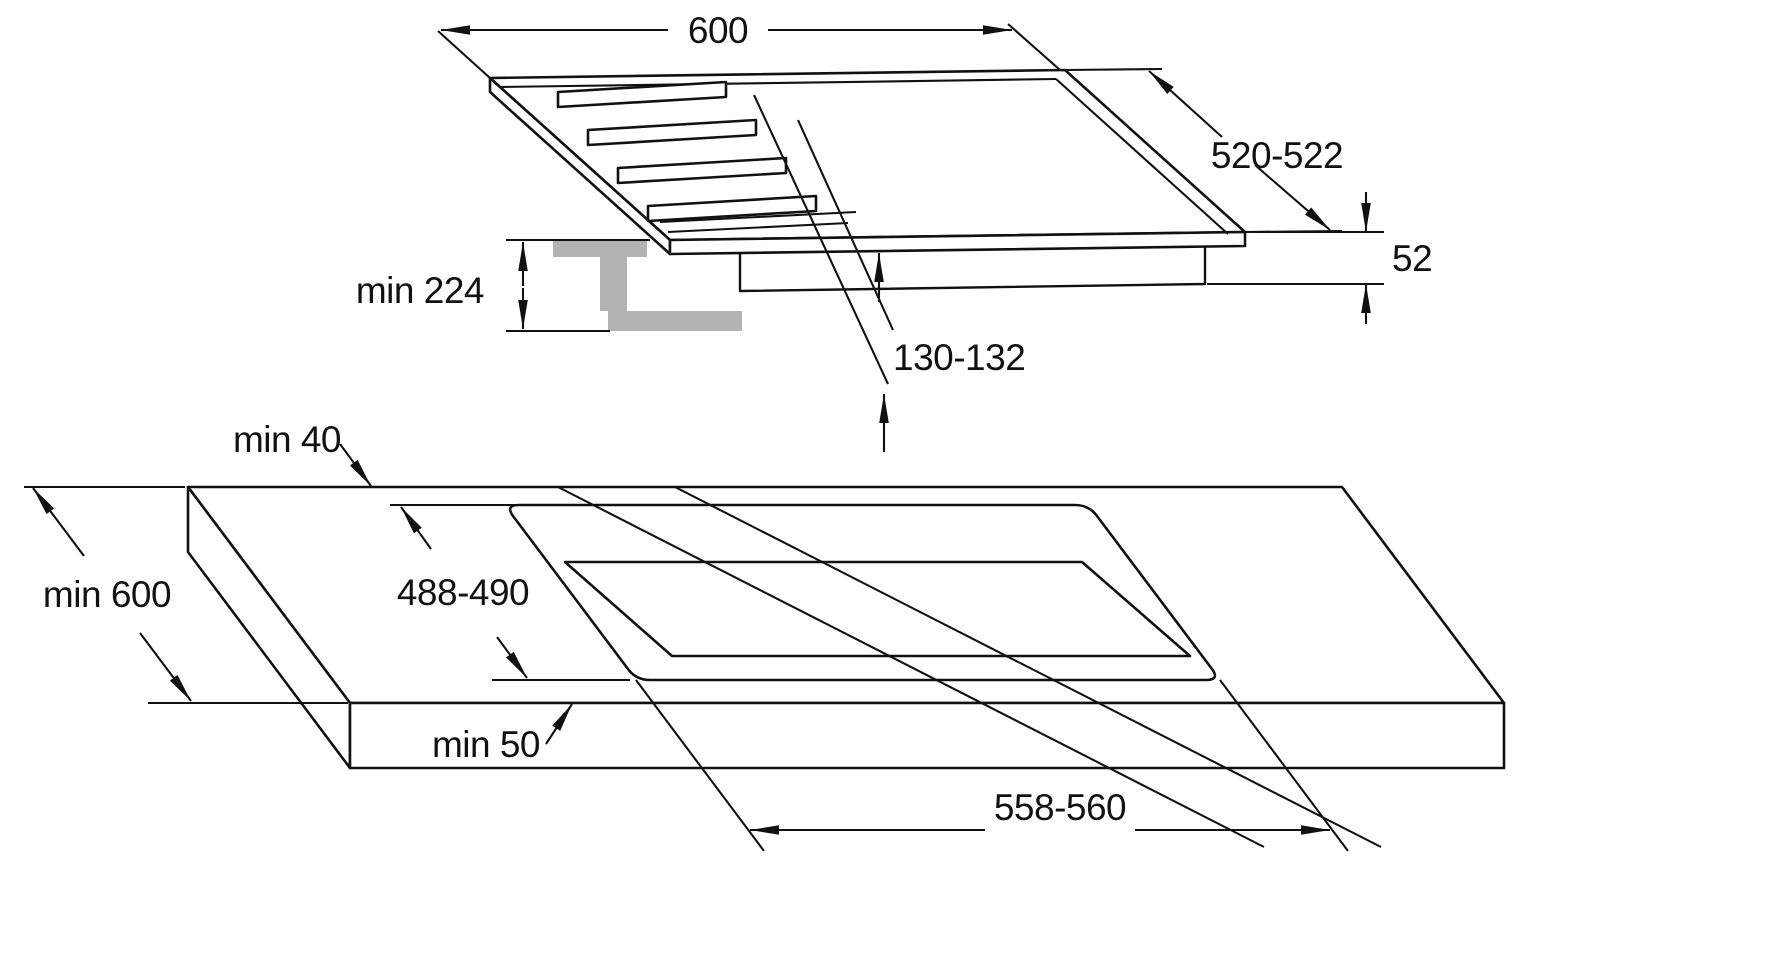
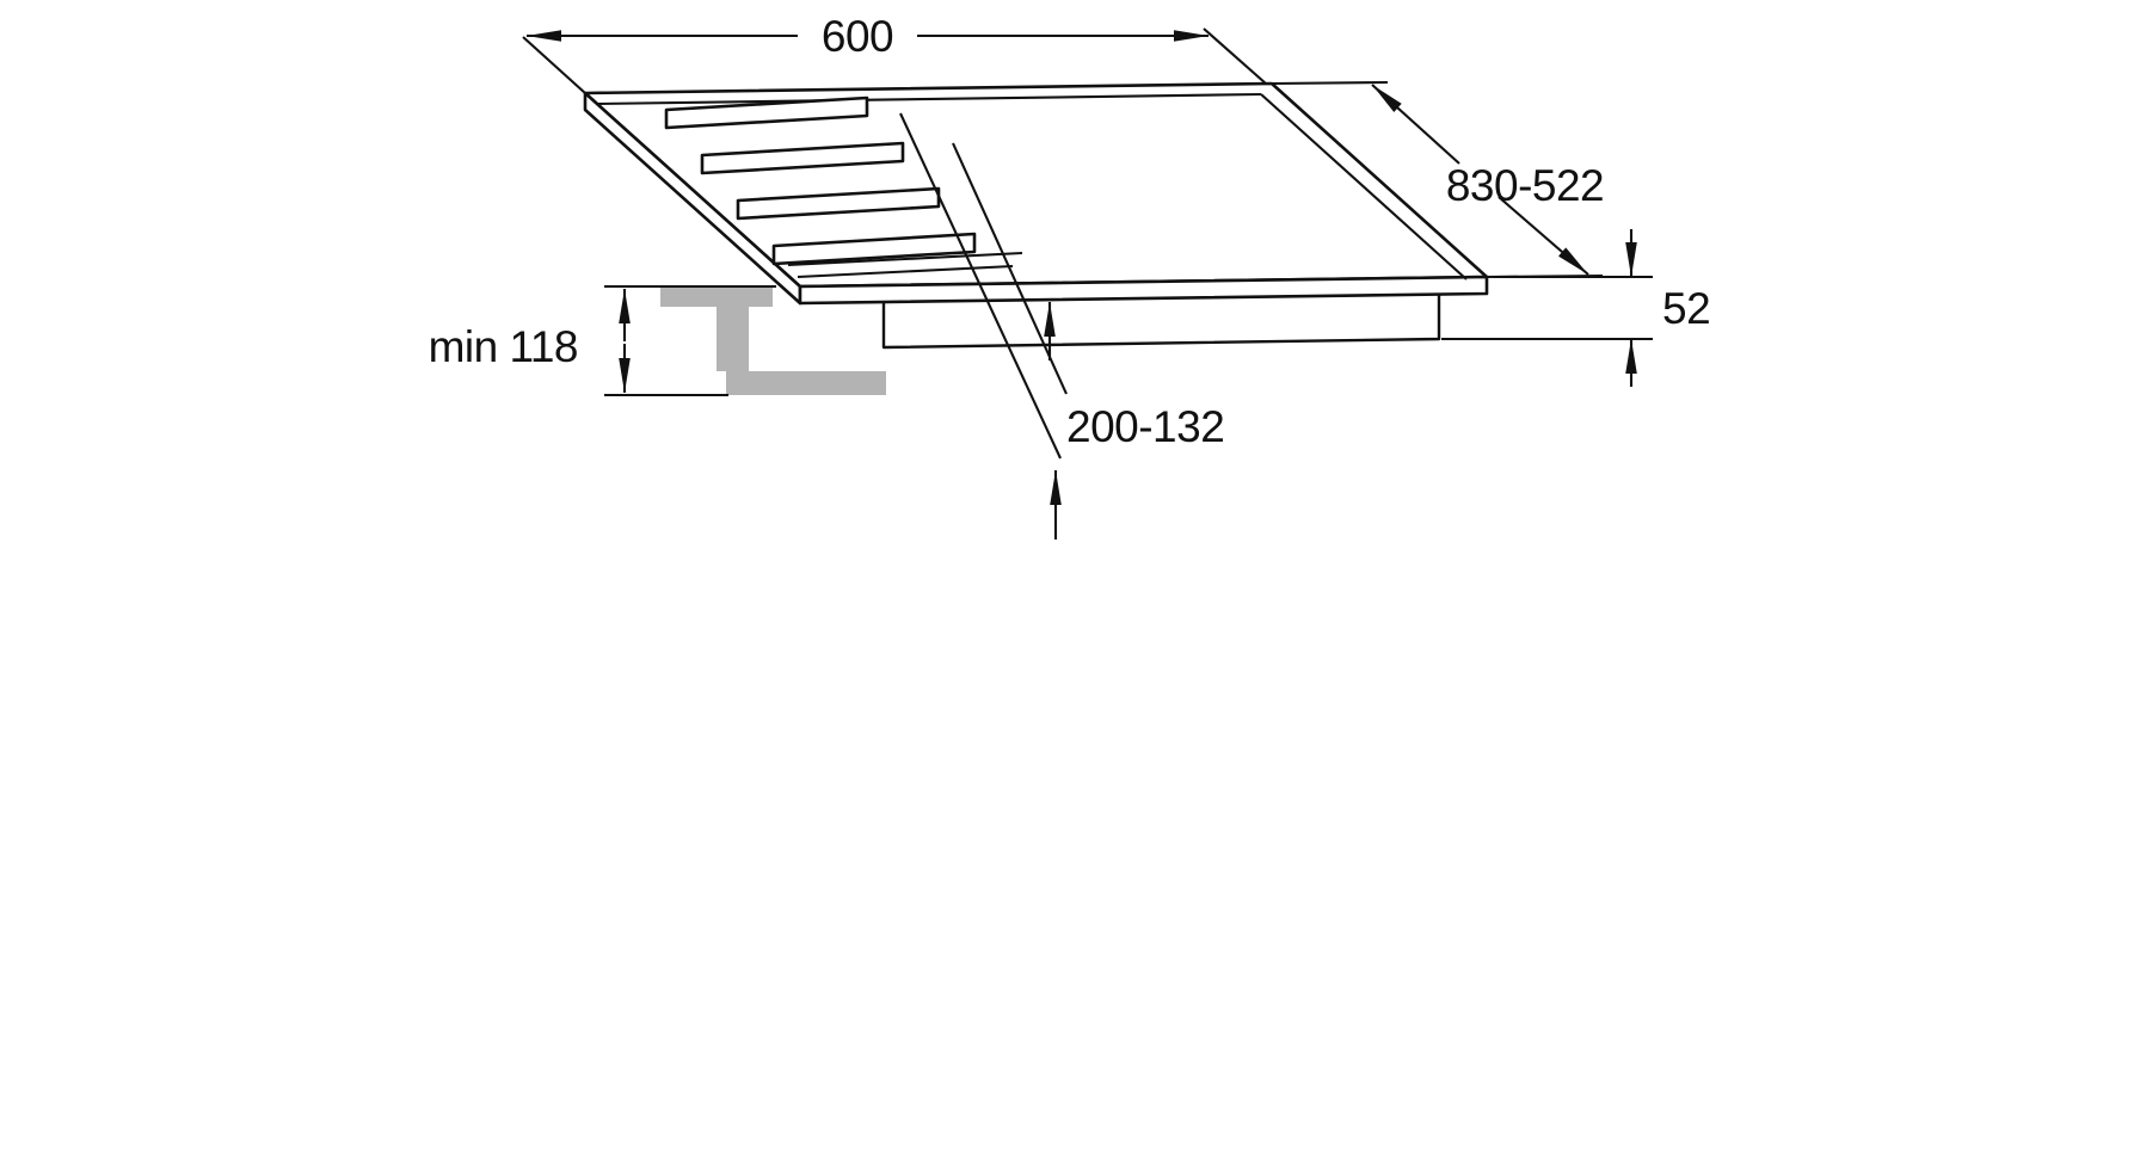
  600
- 520-522
+ 830-522
  52
- min 224
+ min 118
- 130-132
+ 200-132
- min 40
- min 600
- 488-490
- min 50
- 558-560
